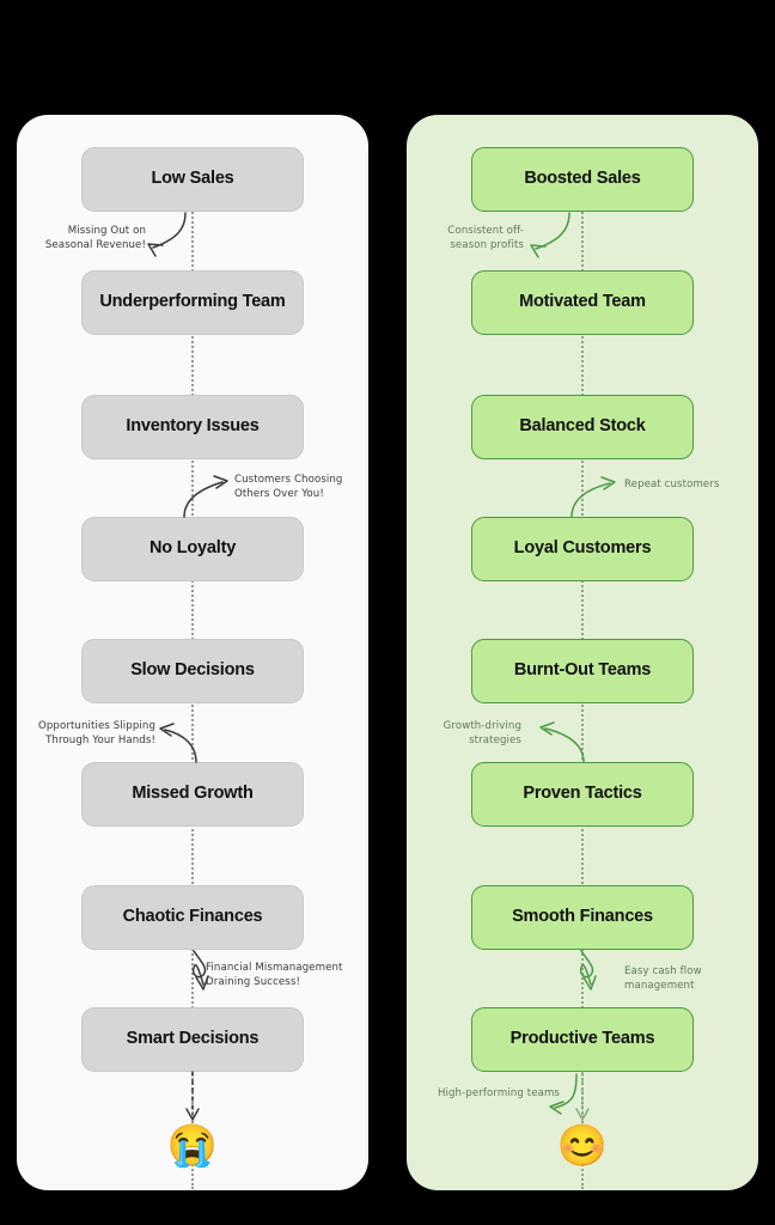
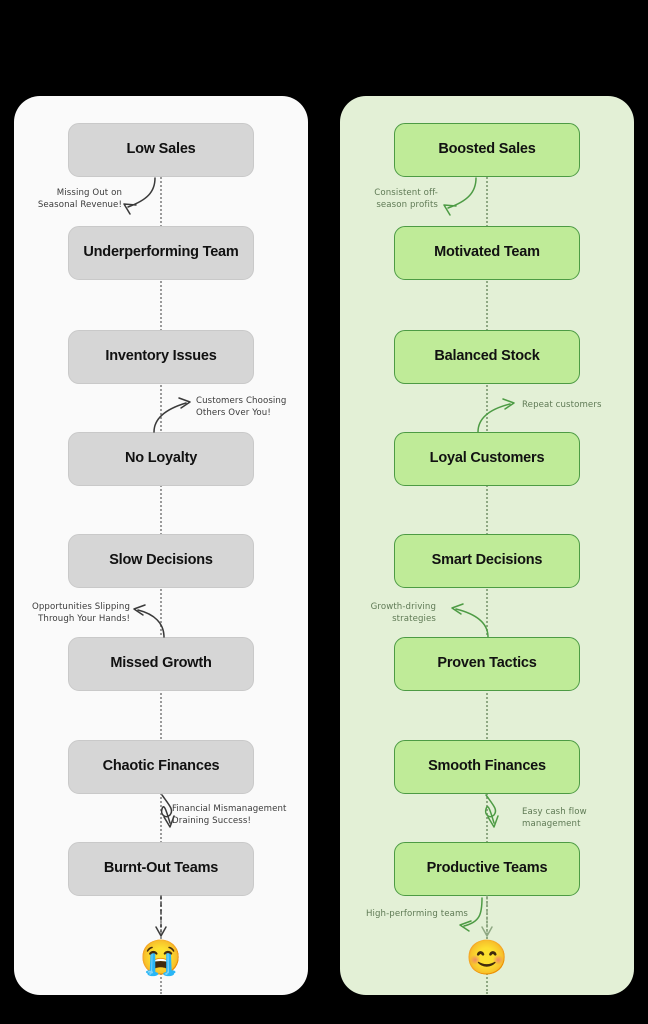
  Low Sales
  Underperforming Team
  Inventory Issues
  No Loyalty
  Slow Decisions
  Missed Growth
  Chaotic Finances
- Smart Decisions
+ Burnt-Out Teams
  Missing Out on
  Seasonal Revenue!
  Customers Choosing
  Others Over You!
  Opportunities Slipping
  Through Your Hands!
  Financial Mismanagement
  Draining Success!
  😭
  Boosted Sales
  Motivated Team
  Balanced Stock
  Loyal Customers
- Burnt-Out Teams
+ Smart Decisions
  Proven Tactics
  Smooth Finances
  Productive Teams
  Consistent off-
  season profits
  Repeat customers
  Growth-driving
  strategies
  Easy cash flow
  management
  High-performing teams
  😊
